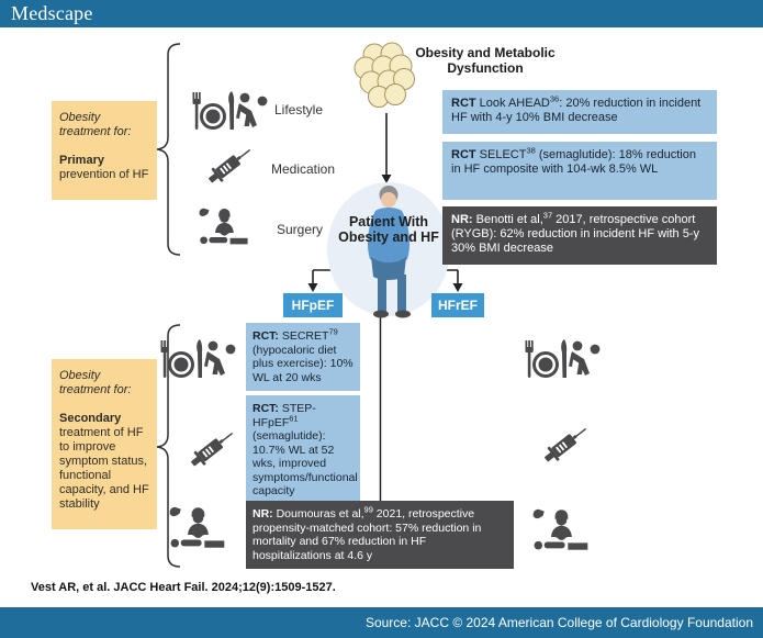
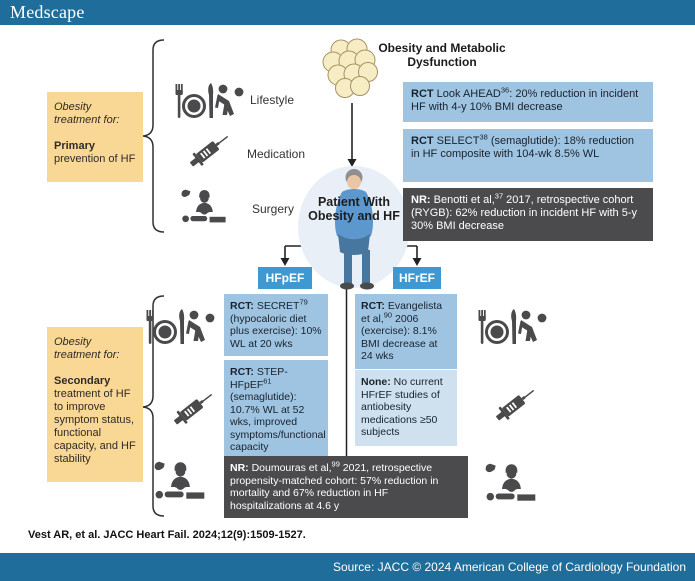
  Medscape
  Obesity and Metabolic Dysfunction
  Obesity treatment for:
  Primary prevention of HF
  Lifestyle
  Medication
  Surgery
  Patient With
  Obesity and HF
  RCT Look AHEAD36: 20% reduction in incident HF with 4-y 10% BMI decrease
  RCT SELECT38 (semaglutide): 18% reduction in HF composite with 104-wk 8.5% WL
  NR: Benotti et al,37 2017, retrospective cohort (RYGB): 62% reduction in incident HF with 5-y 30% BMI decrease
  HFpEF
  HFrEF
  Obesity treatment for:
  Secondary treatment of HF to improve symptom status, functional capacity, and HF stability
  RCT: SECRET79 (hypocaloric diet plus exercise): 10% WL at 20 wks
  RCT: STEP-HFpEF61 (semaglutide): 10.7% WL at 52 wks, improved symptoms/functional capacity
+ RCT: Evangelista et al,90 2006 (exercise): 8.1% BMI decrease at 24 wks
+ None: No current HFrEF studies of antiobesity medications ≥50 subjects
  NR: Doumouras et al,99 2021, retrospective propensity-matched cohort: 57% reduction in mortality and 67% reduction in HF hospitalizations at 4.6 y
  Vest AR, et al. JACC Heart Fail. 2024;12(9):1509-1527.
  Source: JACC © 2024 American College of Cardiology Foundation
